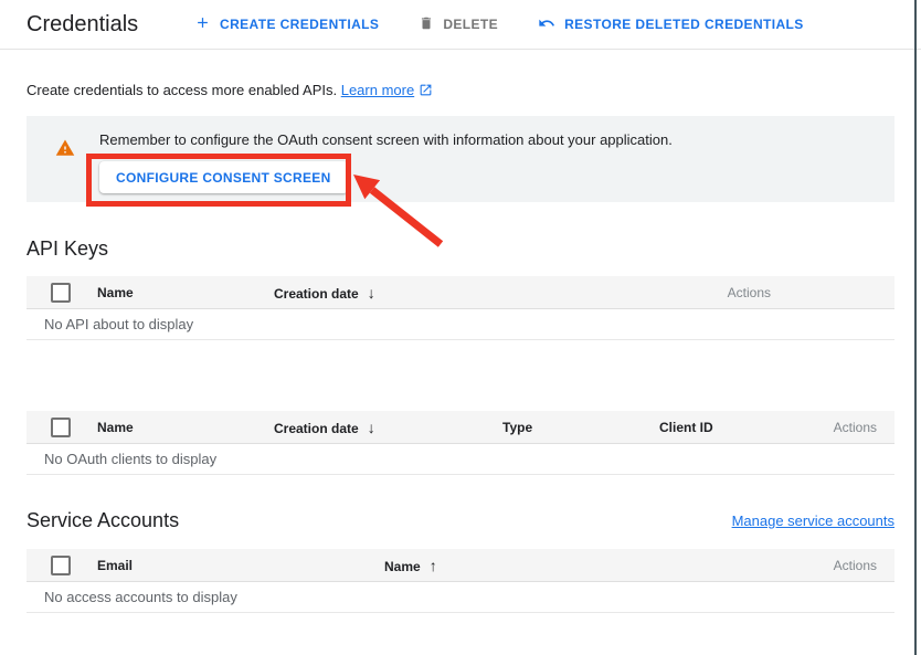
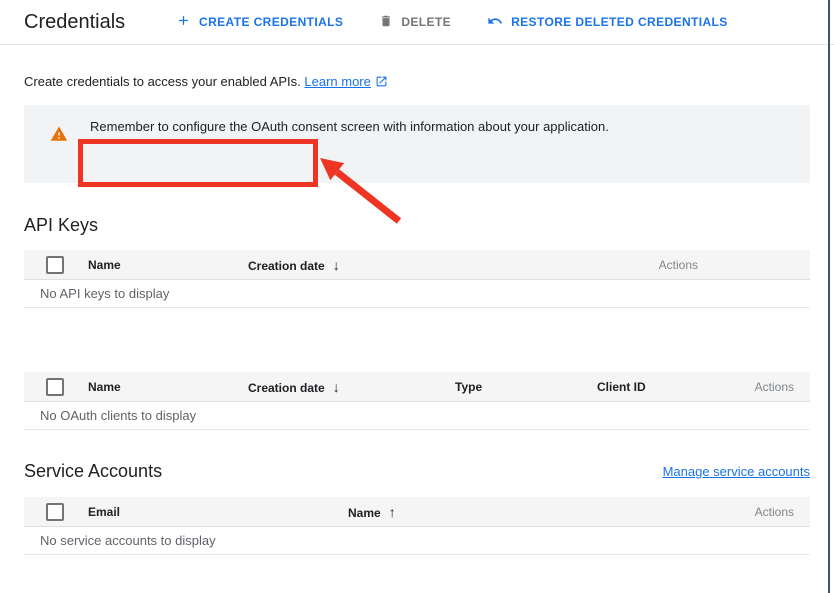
  Credentials
  CREATE CREDENTIALS
  DELETE
  RESTORE DELETED CREDENTIALS
- Create credentials to access more enabled APIs. Learn more
+ Create credentials to access your enabled APIs. Learn more
  Remember to configure the OAuth consent screen with information about your application.
- CONFIGURE CONSENT SCREEN
  API Keys
  Name
  Creation date ↓
  Actions
- No API about to display
+ No API keys to display
  Name
  Creation date ↓
  Type
  Client ID
  Actions
  No OAuth clients to display
  Service Accounts
  Manage service accounts
  Email
  Name ↑
  Actions
- No access accounts to display
+ No service accounts to display
